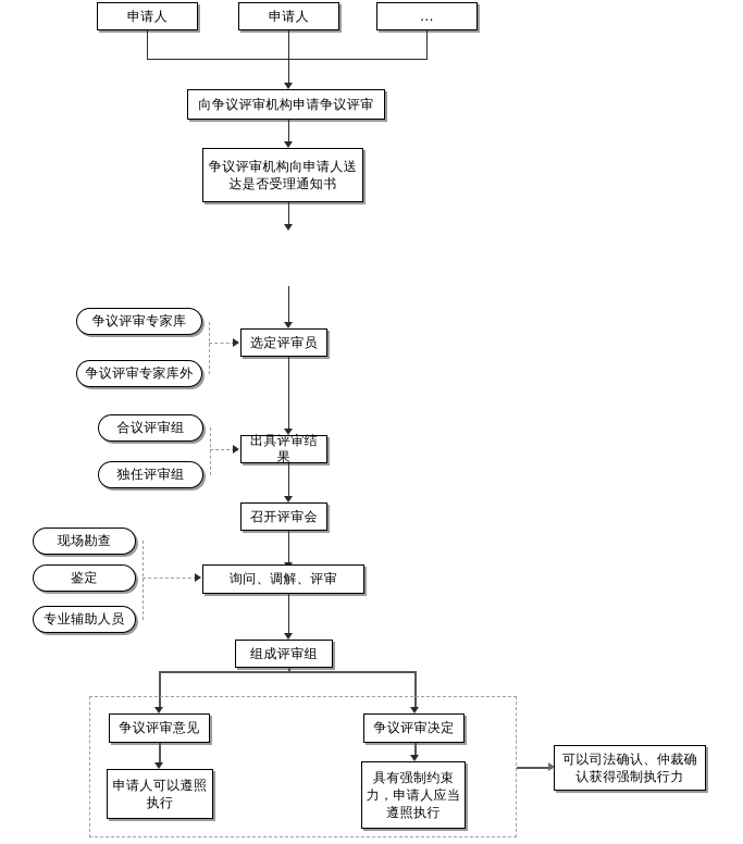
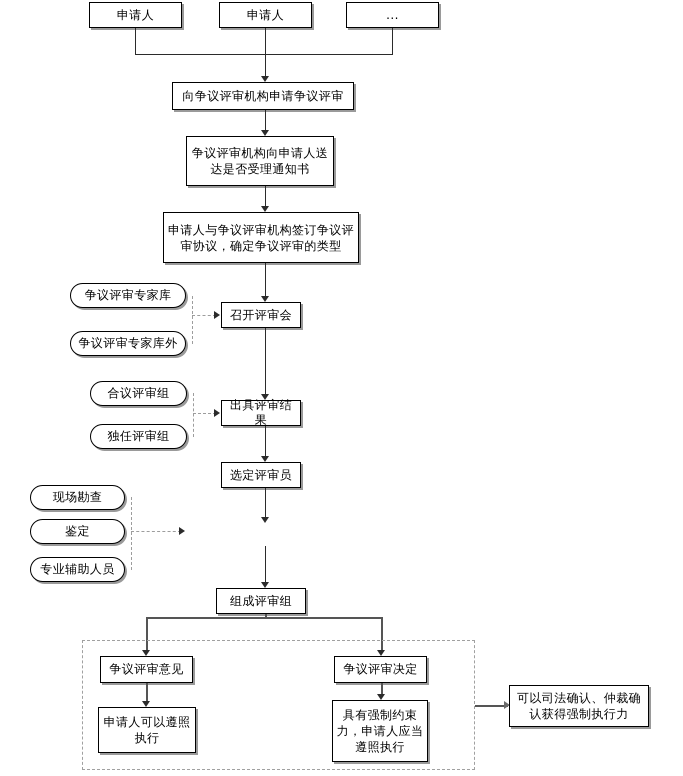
  申请人
  申请人
  ...
  向争议评审机构申请争议评审
  争议评审机构向申请人送达是否受理通知书
+ 申请人与争议评审机构签订争议评审协议，确定争议评审的类型
- 选定评审员
+ 召开评审会
  出具评审结果
- 召开评审会
+ 选定评审员
- 询问、调解、评审
  组成评审组
  争议评审专家库
  争议评审专家库外
  合议评审组
  独任评审组
  现场勘查
  鉴定
  专业辅助人员
  争议评审意见
  申请人可以遵照执行
  争议评审决定
  具有强制约束力，申请人应当遵照执行
  可以司法确认、仲裁确认获得强制执行力
